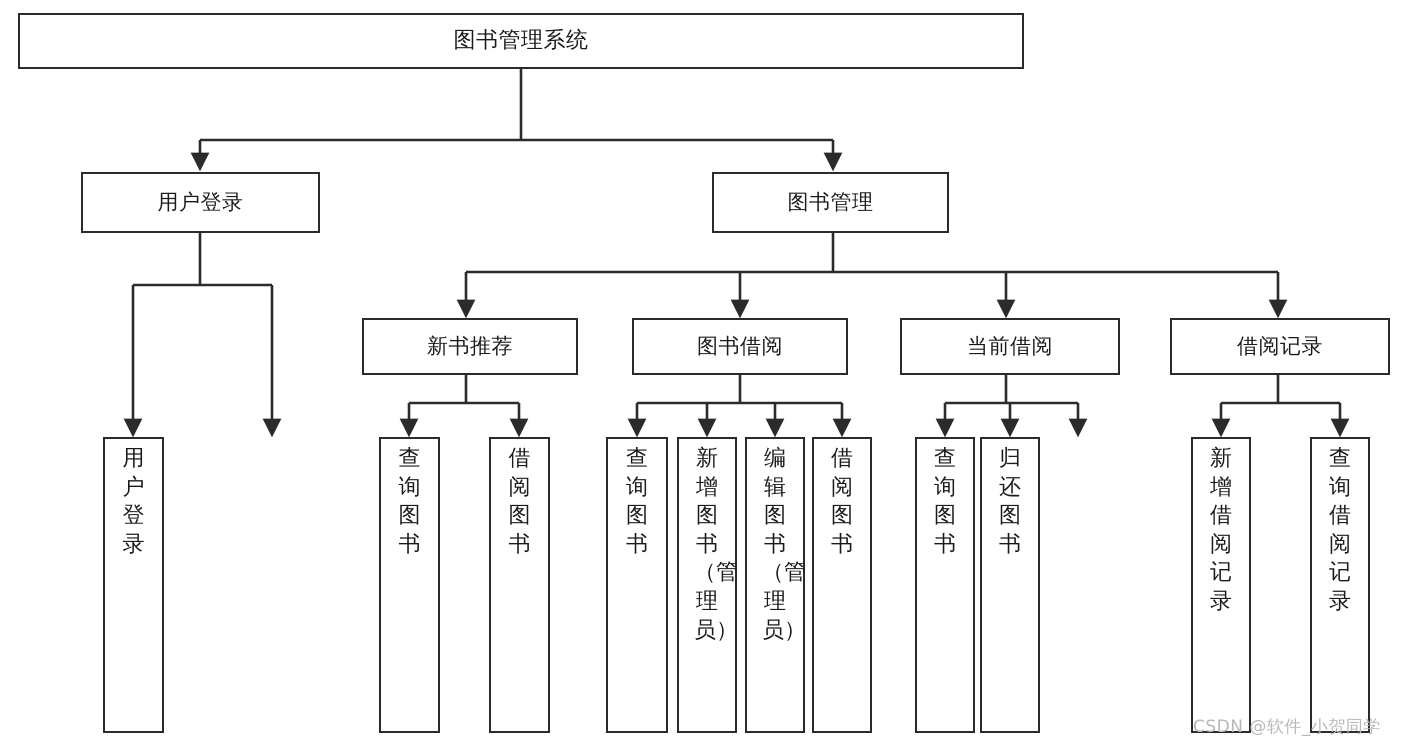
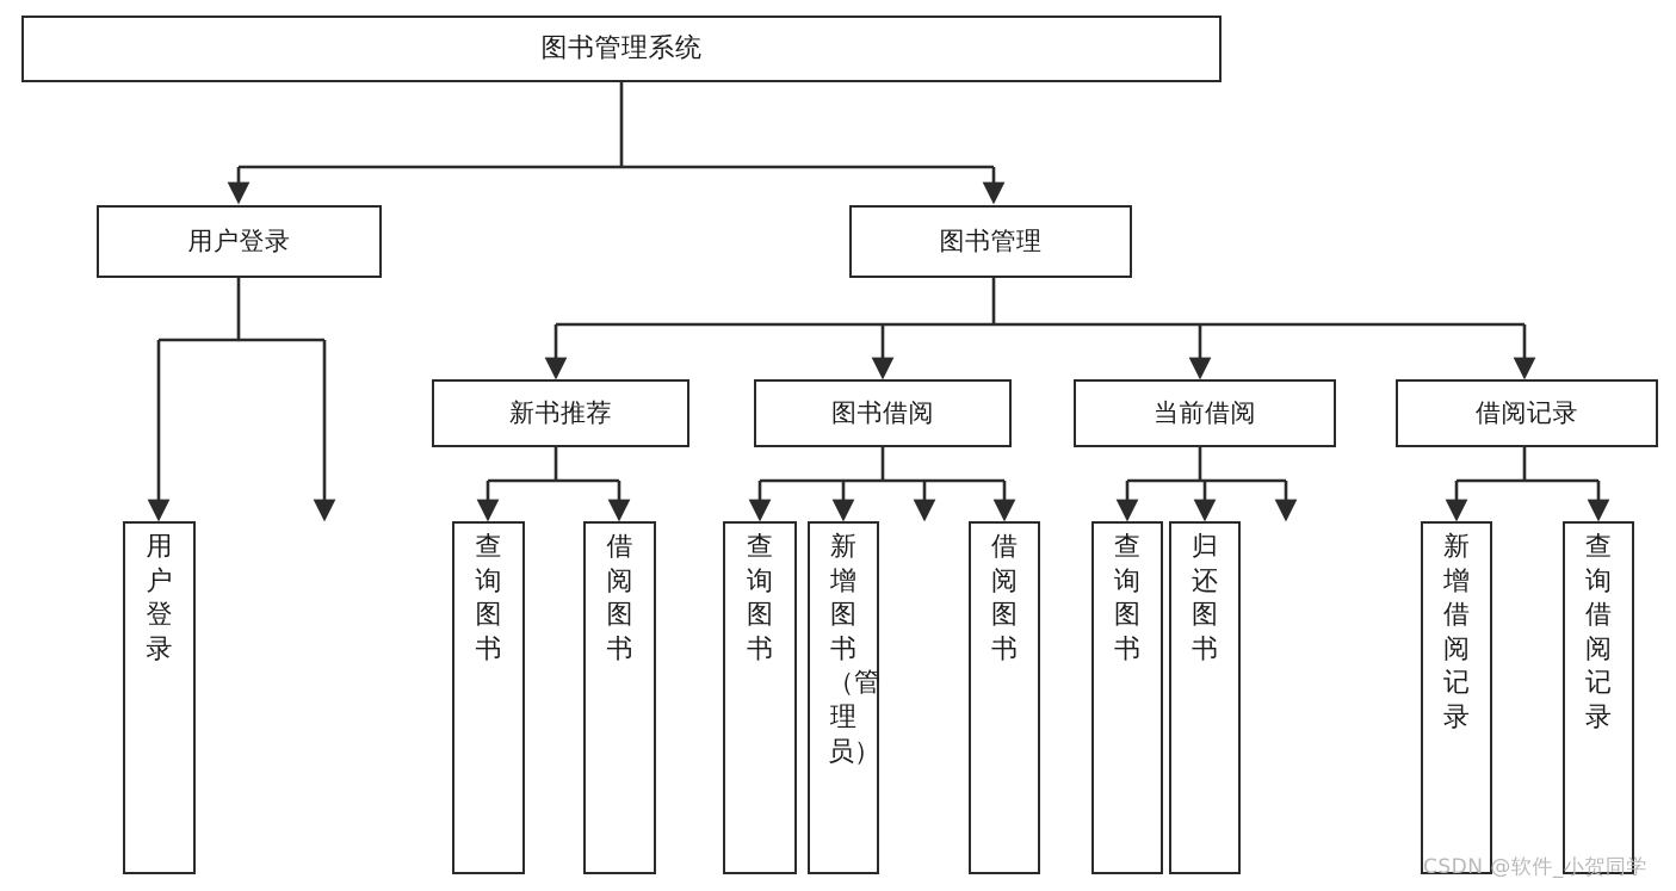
  图书管理系统
  用户登录
  图书管理
  新书推荐
  图书借阅
  当前借阅
  借阅记录
  用户登录
  查询图书
  借阅图书
  查询图书
  新增图书（管理员）
- 编辑图书（管理员）
  借阅图书
  查询图书
  归还图书
  新增借阅记录
  查询借阅记录
  CSDN @软件_小贺同学
